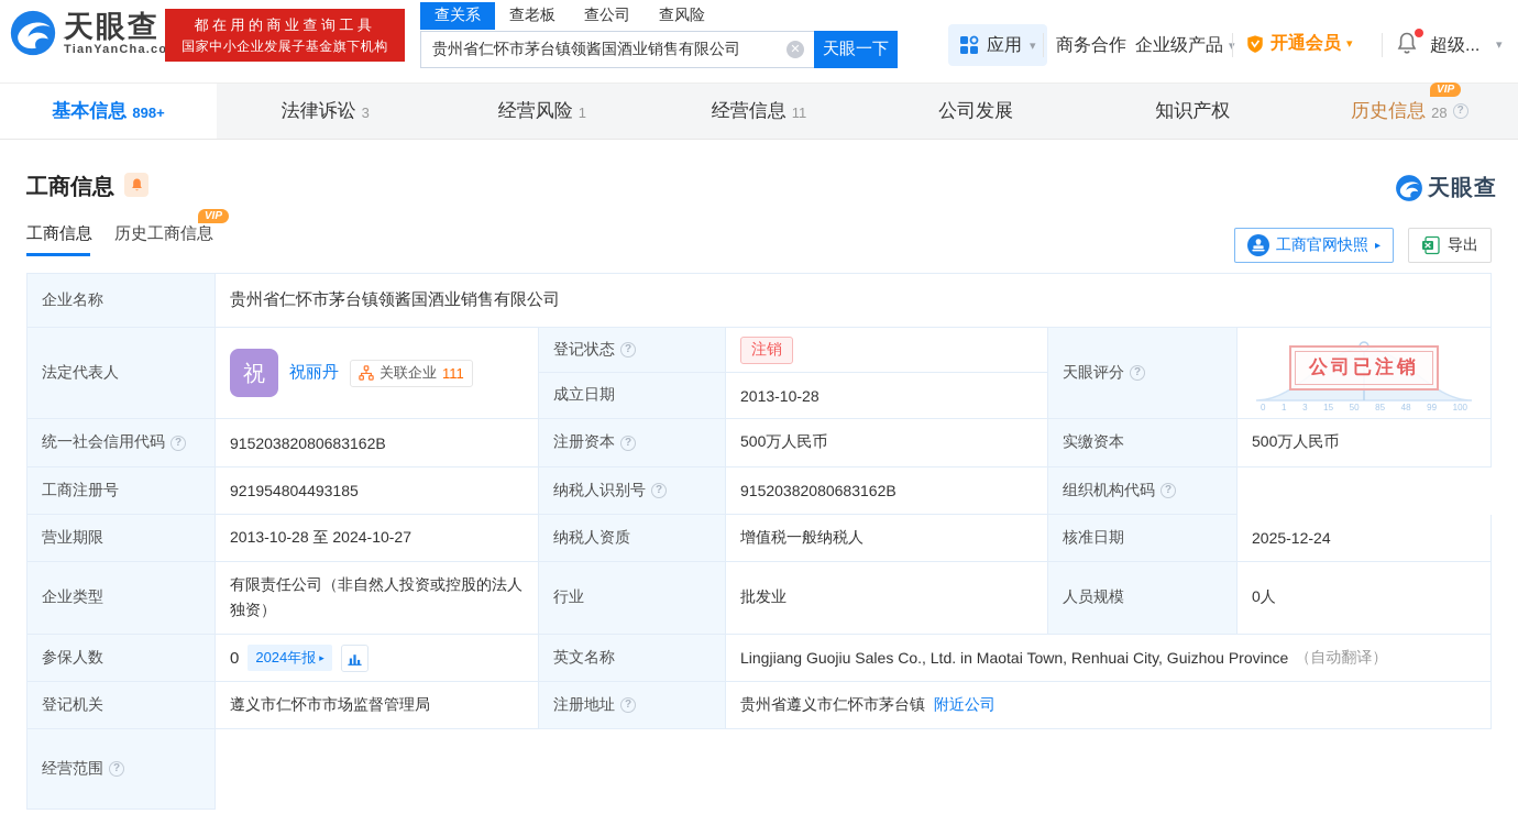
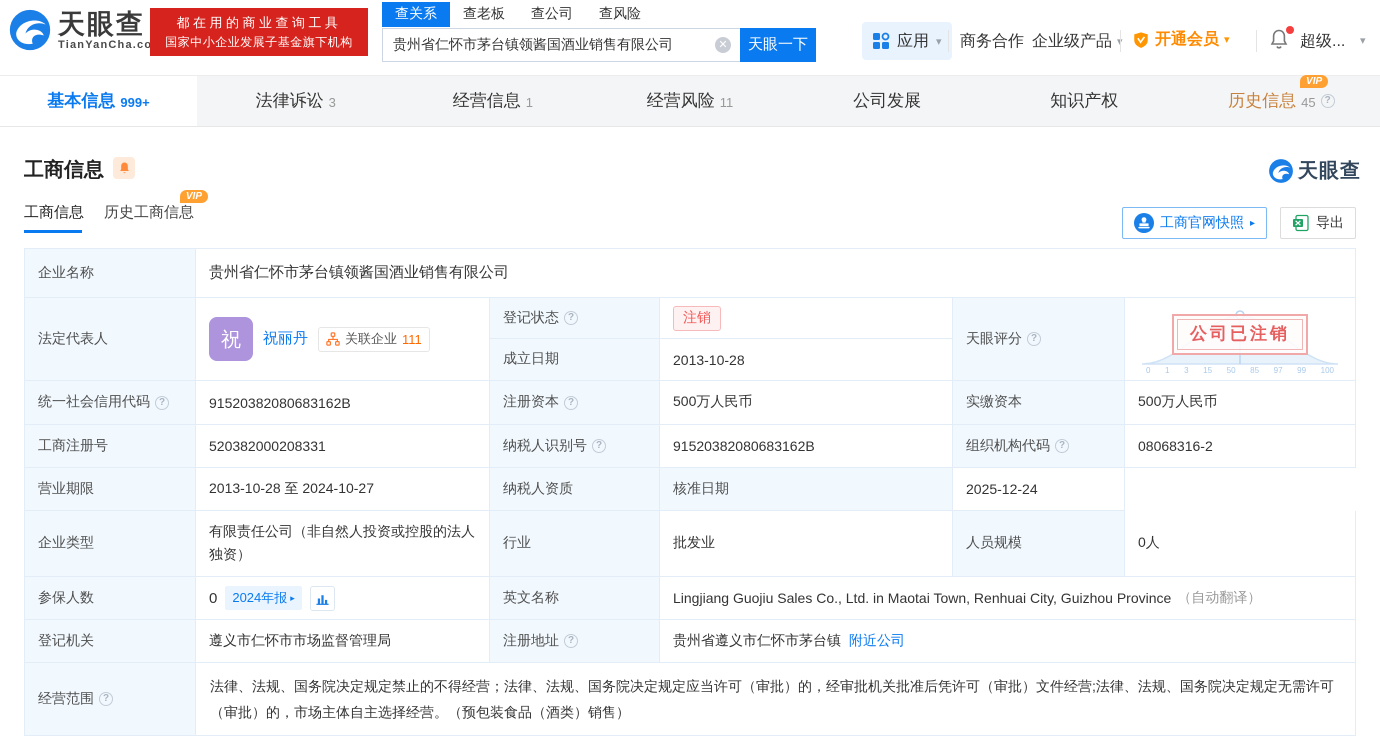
  天眼查
  TianYanCha.co
  都在用的商业查询工具
  国家中小企业发展子基金旗下机构
  查关系
  查老板
  查公司
  查风险
  贵州省仁怀市茅台镇领酱国酒业销售有限公司
  ✕
  天眼一下
  应用
  ▾
  商务合作
  企业级产品
  开通会员
  ▾
  超级...
  ▾
  基本信息
- 898+
+ 999+
  法律诉讼
  3
- 经营风险
+ 经营信息
  1
- 经营信息
+ 经营风险
  11
  公司发展
  知识产权
  历史信息
  VIP
- 28
+ 45
  ?
  工商信息
  天眼查
  工商信息
  历史工商信息
  VIP
  工商官网快照
  ▸
  导出
  企业名称
  贵州省仁怀市茅台镇领酱国酒业销售有限公司
  法定代表人
  祝
  祝丽丹
  关联企业
  111
  登记状态
  ?
  注销
  天眼评分
  ?
  0
  1
  3
  15
  50
  85
- 48
+ 97
  99
  100
  公司已注销
  成立日期
  2013-10-28
  统一社会信用代码
  ?
  91520382080683162B
  注册资本
  ?
  500万人民币
  实缴资本
  500万人民币
  工商注册号
- 921954804493185
+ 520382000208331
  纳税人识别号
  ?
  91520382080683162B
  组织机构代码
  ?
+ 08068316-2
  营业期限
  2013-10-28 至 2024-10-27
  纳税人资质
- 增值税一般纳税人
  核准日期
  2025-12-24
  企业类型
  有限责任公司（非自然人投资或控股的法人独资）
  行业
  批发业
  人员规模
  0人
  参保人数
  0
  2024年报
  ▸
  英文名称
  Lingjiang Guojiu Sales Co., Ltd. in Maotai Town, Renhuai City, Guizhou Province
  （自动翻译）
  登记机关
  遵义市仁怀市市场监督管理局
  注册地址
  ?
  贵州省遵义市仁怀市茅台镇
  附近公司
  经营范围
  ?
+ 法律、法规、国务院决定规定禁止的不得经营；法律、法规、国务院决定规定应当许可（审批）的，经审批机关批准后凭许可（审批）文件经营;法律、法规、国务院决定规定无需许可（审批）的，市场主体自主选择经营。（预包装食品（酒类）销售）
